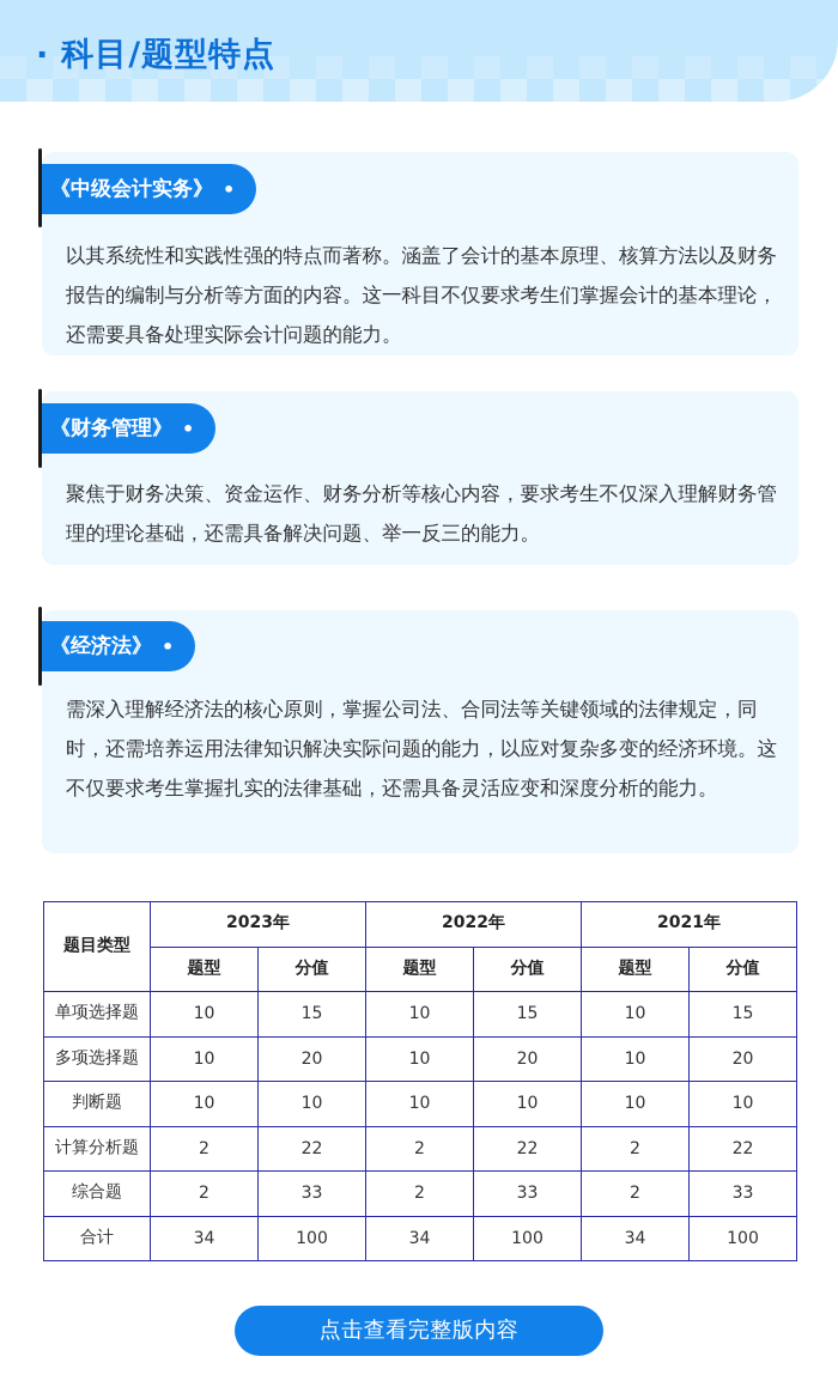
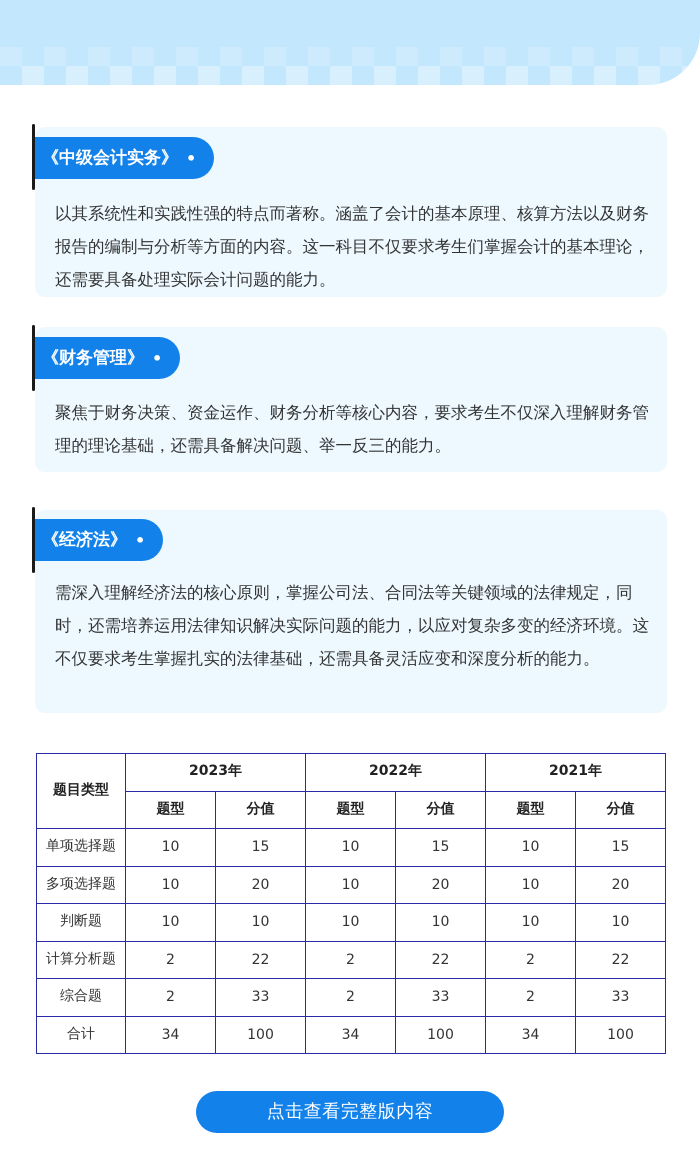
- ·
- 科目/题型特点
  《中级会计实务》
  •
  以其系统性和实践性强的特点而著称。涵盖了会计的基本原理、核算方法以及财务报告的编制与分析等方面的内容。这一科目不仅要求考生们掌握会计的基本理论，还需要具备处理实际会计问题的能力。
  《财务管理》
  •
  聚焦于财务决策、资金运作、财务分析等核心内容，要求考生不仅深入理解财务管理的理论基础，还需具备解决问题、举一反三的能力。
  《经济法》
  •
  需深入理解经济法的核心原则，掌握公司法、合同法等关键领域的法律规定，同时，还需培养运用法律知识解决实际问题的能力，以应对复杂多变的经济环境。这不仅要求考生掌握扎实的法律基础，还需具备灵活应变和深度分析的能力。
  题目类型	2023年	2022年	2021年
  题型	分值	题型	分值	题型	分值
  单项选择题	10	15	10	15	10	15
  多项选择题	10	20	10	20	10	20
  判断题	10	10	10	10	10	10
  计算分析题	2	22	2	22	2	22
  综合题	2	33	2	33	2	33
  合计	34	100	34	100	34	100
  点击查看完整版内容
